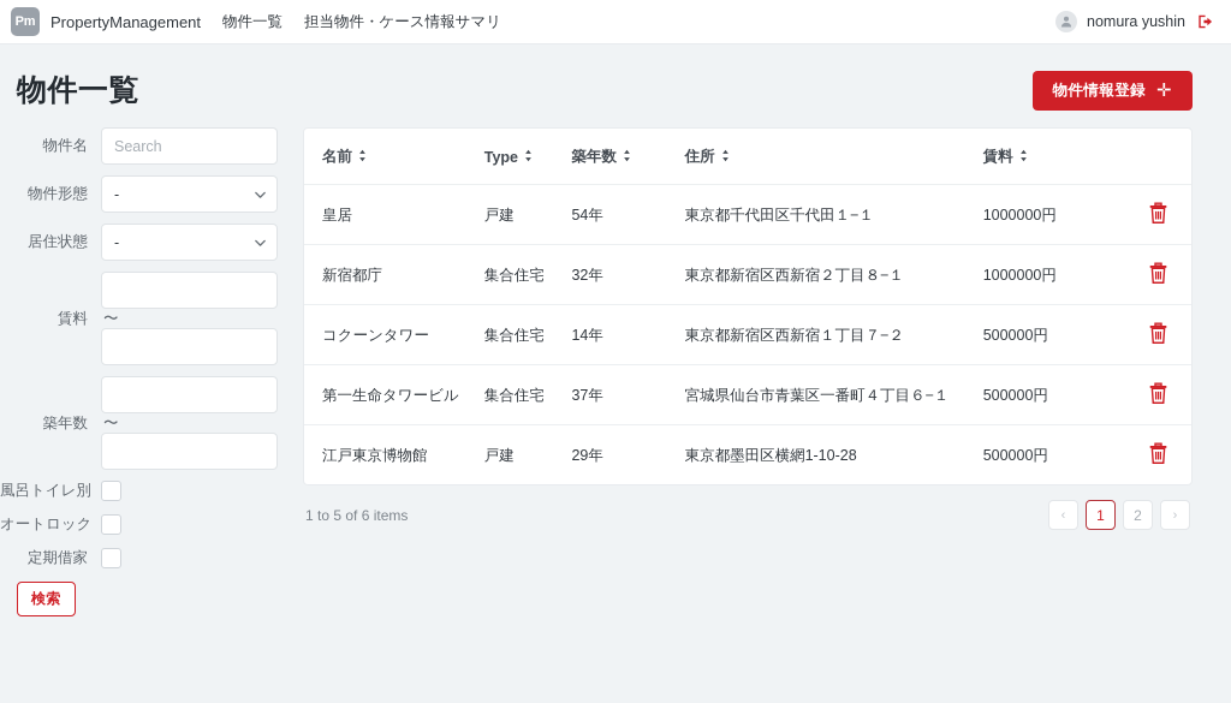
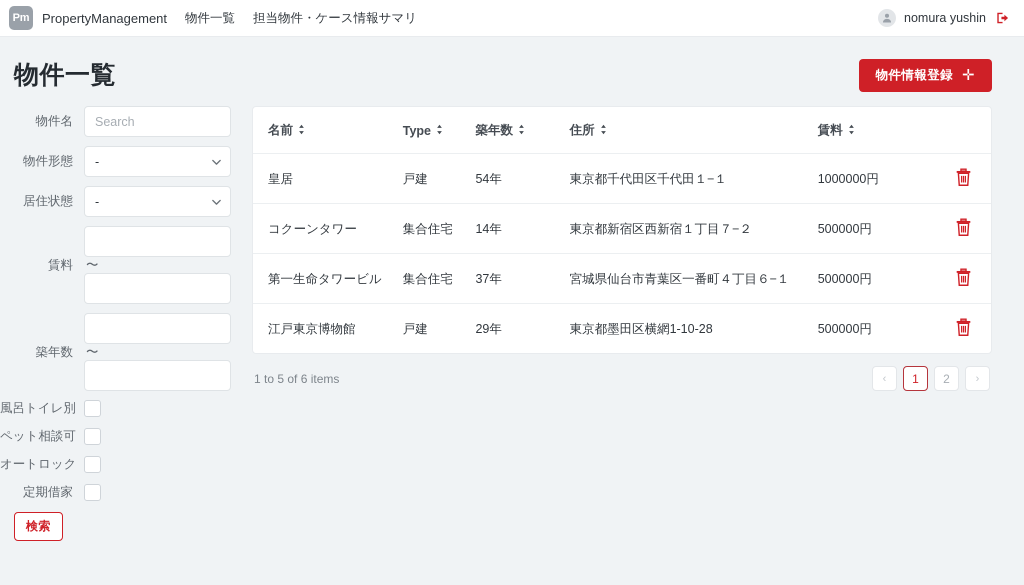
  Pm
  PropertyManagement
  物件一覧
  担当物件・ケース情報サマリ
  nomura yushin
  物件一覧
  物件情報登録
  ✛
  物件名
  Search
  物件形態
  -
  居住状態
  -
  賃料
  〜
  築年数
  〜
  風呂トイレ別
+ ペット相談可
  オートロック
  定期借家
  検索
  名前	Type	築年数	住所	賃料
  皇居	戸建	54年	東京都千代田区千代田１−１	1000000円
- 新宿都庁	集合住宅	32年	東京都新宿区西新宿２丁目８−１	1000000円
  コクーンタワー	集合住宅	14年	東京都新宿区西新宿１丁目７−２	500000円
  第一生命タワービル	集合住宅	37年	宮城県仙台市青葉区一番町４丁目６−１	500000円
  江戸東京博物館	戸建	29年	東京都墨田区横網1-10-28	500000円
  1 to 5 of 6 items
  ‹
  1
  2
  ›
